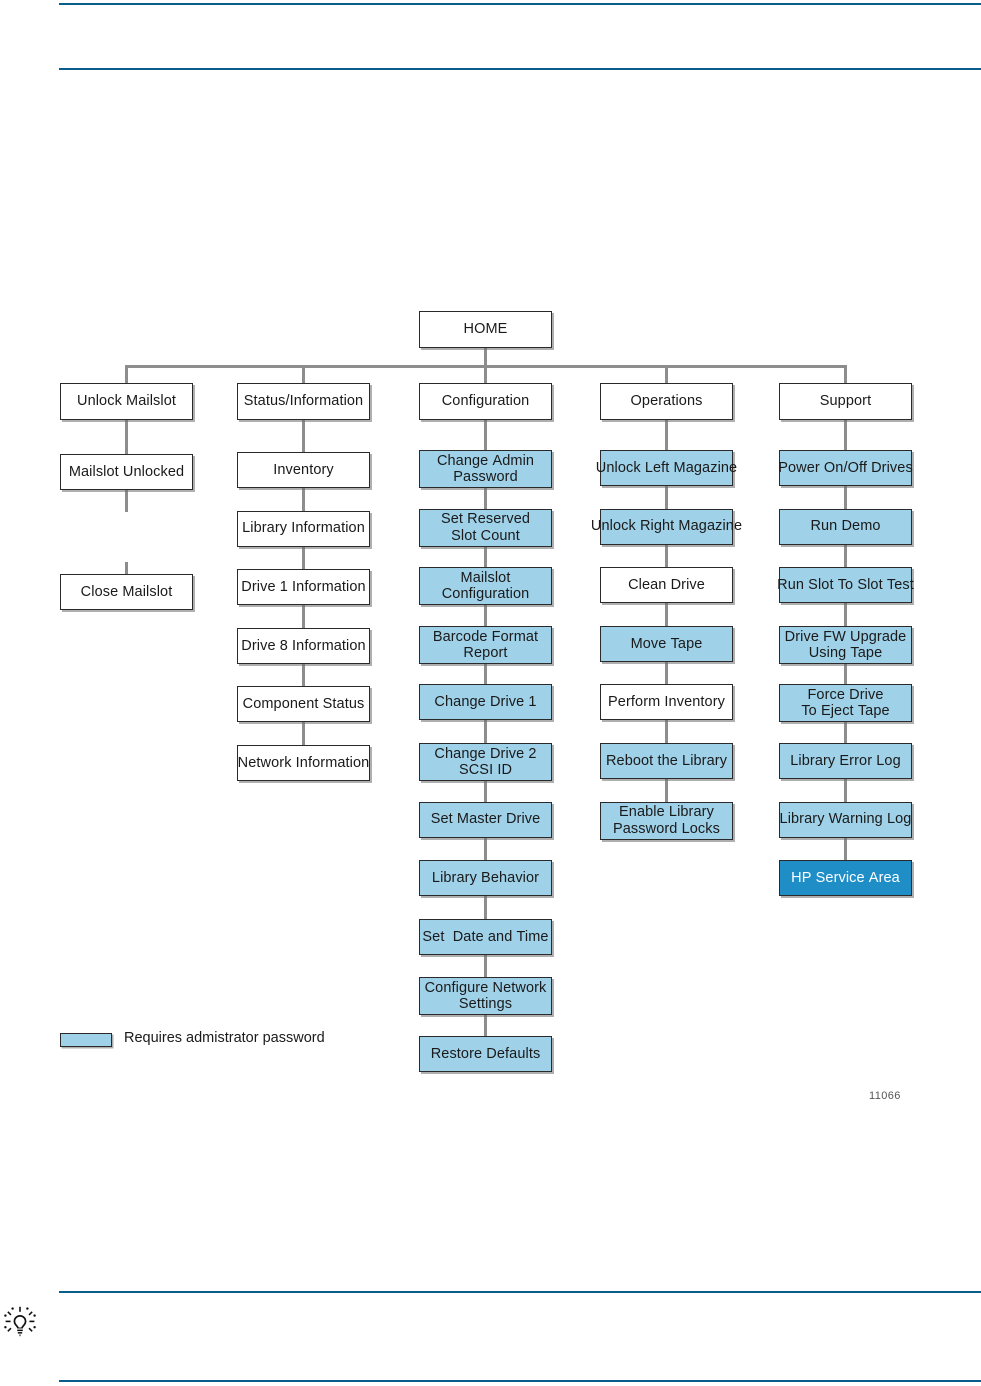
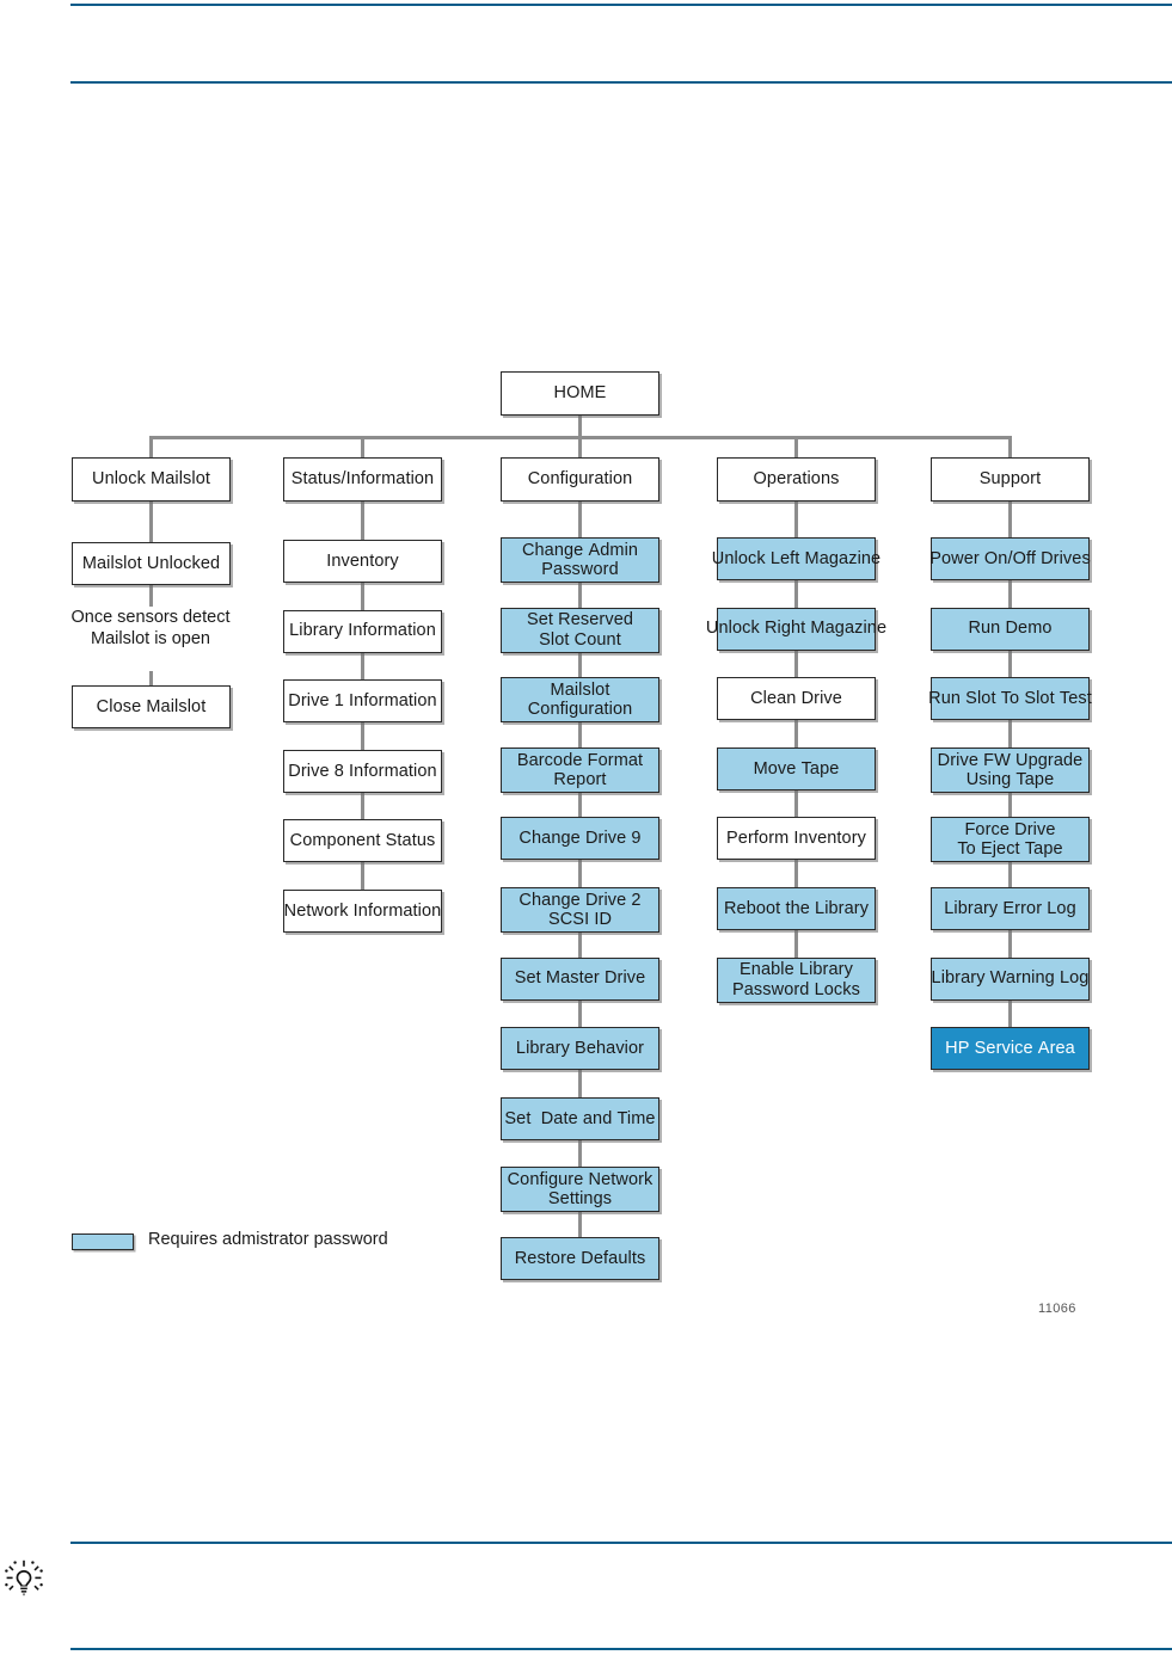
  HOME
  Unlock Mailslot
  Mailslot Unlocked
  Close Mailslot
  Status/Information
  Inventory
  Library Information
  Drive 1 Information
  Drive 8 Information
  Component Status
  Network Information
  Configuration
  Change Admin
  Password
  Set Reserved
  Slot Count
  Mailslot
  Configuration
  Barcode Format
  Report
- Change Drive 1
+ Change Drive 9
  Change Drive 2
  SCSI ID
  Set Master Drive
  Library Behavior
  Set Date and Time
  Configure Network
  Settings
  Restore Defaults
  Operations
  Unlock Left Magazine
  Unlock Right Magazine
  Clean Drive
  Move Tape
  Perform Inventory
  Reboot the Library
  Enable Library
  Password Locks
  Support
  Power On/Off Drives
  Run Demo
  Run Slot To Slot Test
  Drive FW Upgrade
  Using Tape
  Force Drive
  To Eject Tape
  Library Error Log
  Library Warning Log
  HP Service Area
+ Once sensors detect
+ Mailslot is open
  Requires admistrator password
  11066
